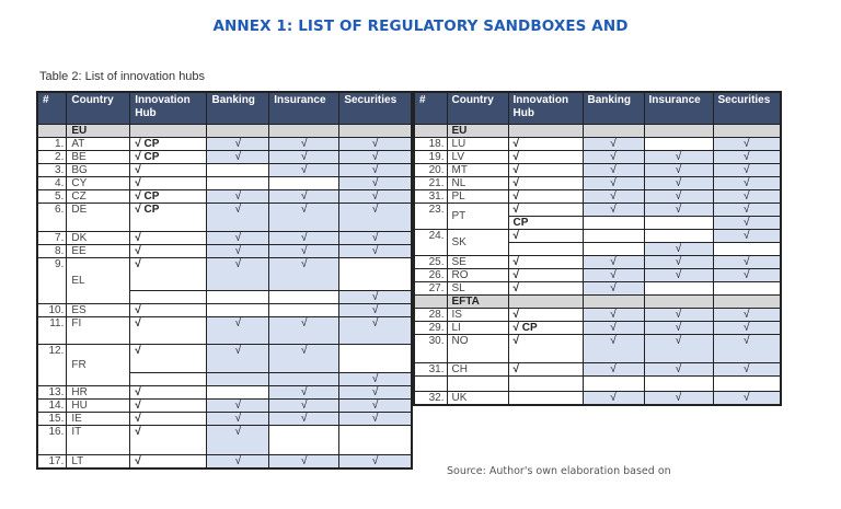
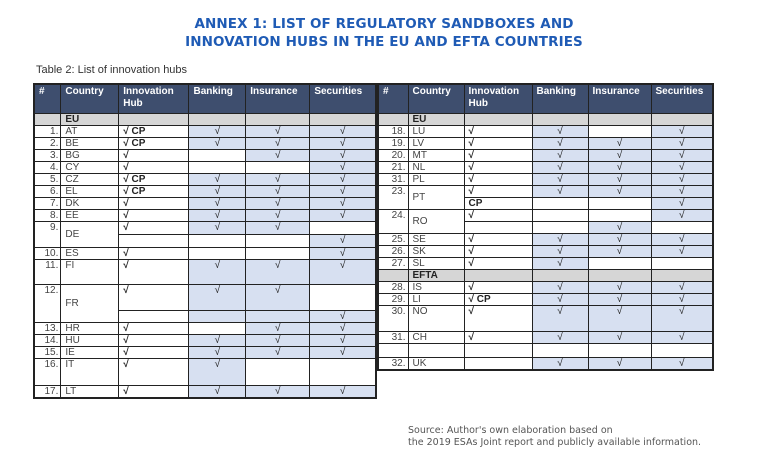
  ANNEX 1: LIST OF REGULATORY SANDBOXES AND
+ INNOVATION HUBS IN THE EU AND EFTA COUNTRIES
  Table 2: List of innovation hubs
  #	Country	Innovation Hub	Banking	Insurance	Securities
  	EU
  1.	AT	√ CP	√	√	√
  2.	BE	√ CP	√	√	√
  3.	BG	√		√	√
  4.	CY	√			√
  5.	CZ	√ CP	√	√	√
- 6.	DE	√ CP	√	√	√
+ 6.	EL	√ CP	√	√	√
  7.	DK	√	√	√	√
  8.	EE	√	√	√	√
- 9.	EL	√	√	√
+ 9.	DE	√	√	√
  			√
  10.	ES	√			√
  11.	FI	√	√	√	√
  12.	FR	√	√	√
  			√
  13.	HR	√		√	√
  14.	HU	√	√	√	√
  15.	IE	√	√	√	√
  16.	IT	√	√
  17.	LT	√	√	√	√
  #	Country	Innovation Hub	Banking	Insurance	Securities
  	EU
  18.	LU	√	√		√
  19.	LV	√	√	√	√
  20.	MT	√	√	√	√
  21.	NL	√	√	√	√
  31.	PL	√	√	√	√
  23.	PT	√	√	√	√
  CP			√
- 24.	SK	√			√
+ 24.	RO	√			√
  		√
  25.	SE	√	√	√	√
- 26.	RO	√	√	√	√
+ 26.	SK	√	√	√	√
  27.	SL	√	√
  	EFTA
  28.	IS	√	√	√	√
  29.	LI	√ CP	√	√	√
  30.	NO	√	√	√	√
  31.	CH	√	√	√	√
  32.	UK		√	√	√
  Source: Author's own elaboration based on
+ the 2019 ESAs Joint report and publicly available information.
